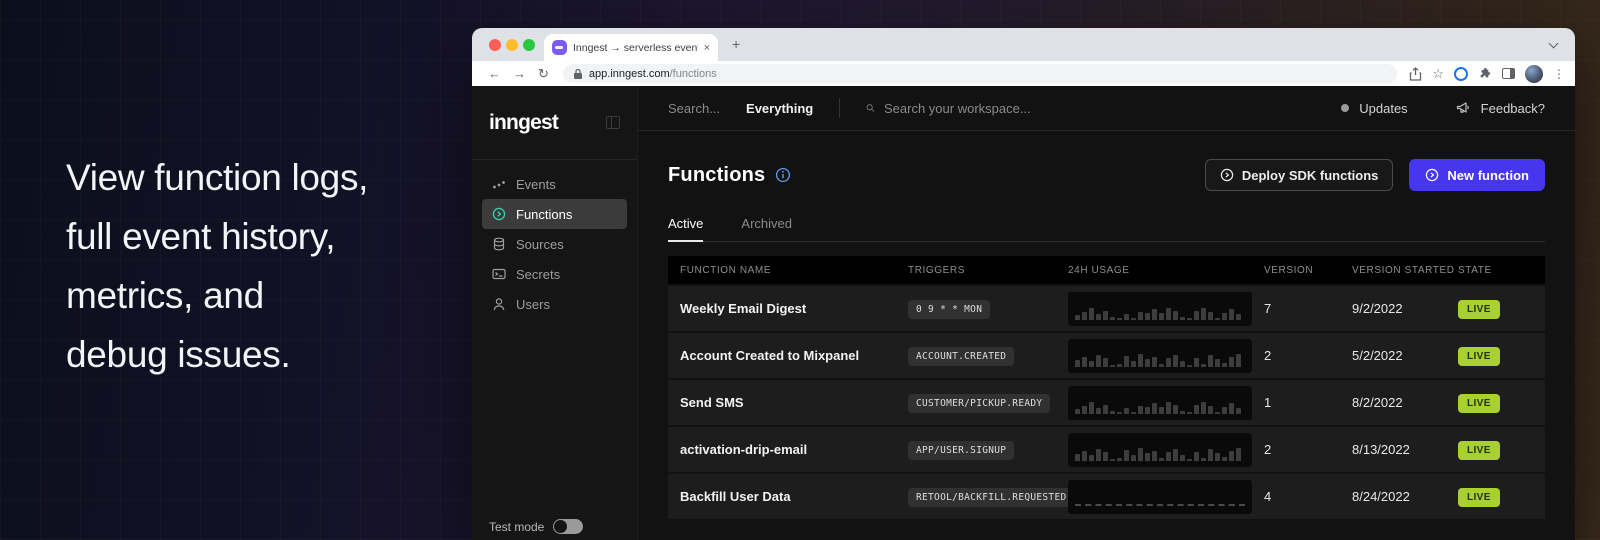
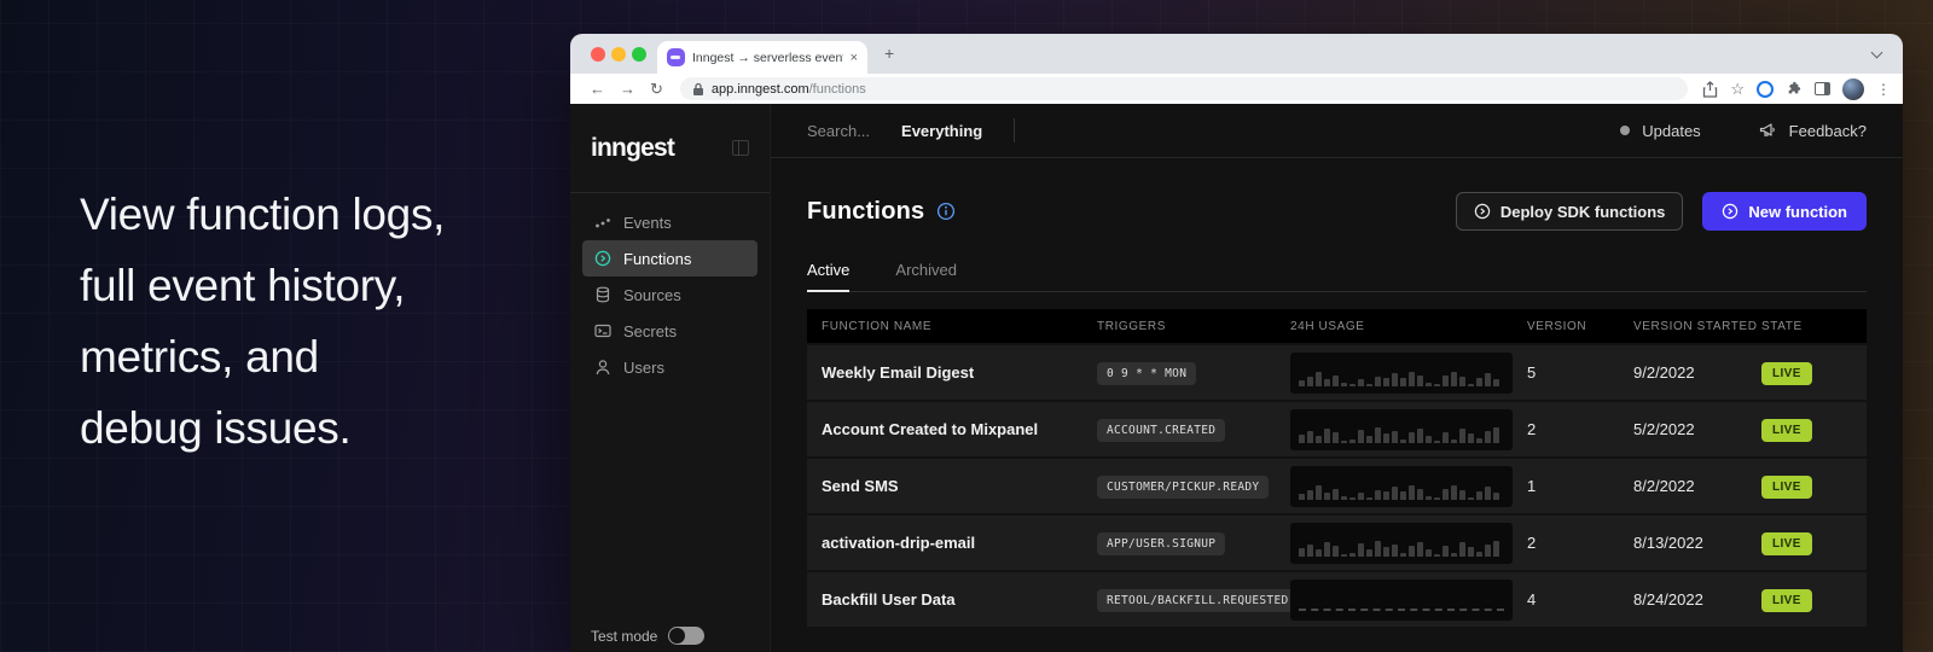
  View function logs,
  full event history,
  metrics, and
  debug issues.
  Inngest → serverless even
  ×
  +
  ←
  →
  ↻
  app.inngest.com/functions
  ☆
  ⋮
  inngest
  Events
  Functions
  Sources
  Secrets
  Users
  Test mode
  Search...
  Everything
- Search your workspace...
  Updates
  Feedback?
  Functions
  Deploy SDK functions
  New function
  Active
  Archived
  FUNCTION NAME
  TRIGGERS
  24H USAGE
  VERSION
  VERSION STARTED
  STATE
  Weekly Email Digest
  0 9 * * MON
- 7
+ 5
  9/2/2022
  LIVE
  Account Created to Mixpanel
  ACCOUNT.CREATED
  2
  5/2/2022
  LIVE
  Send SMS
  CUSTOMER/PICKUP.READY
  1
  8/2/2022
  LIVE
  activation-drip-email
  APP/USER.SIGNUP
  2
  8/13/2022
  LIVE
  Backfill User Data
  RETOOL/BACKFILL.REQUESTED
  4
  8/24/2022
  LIVE
